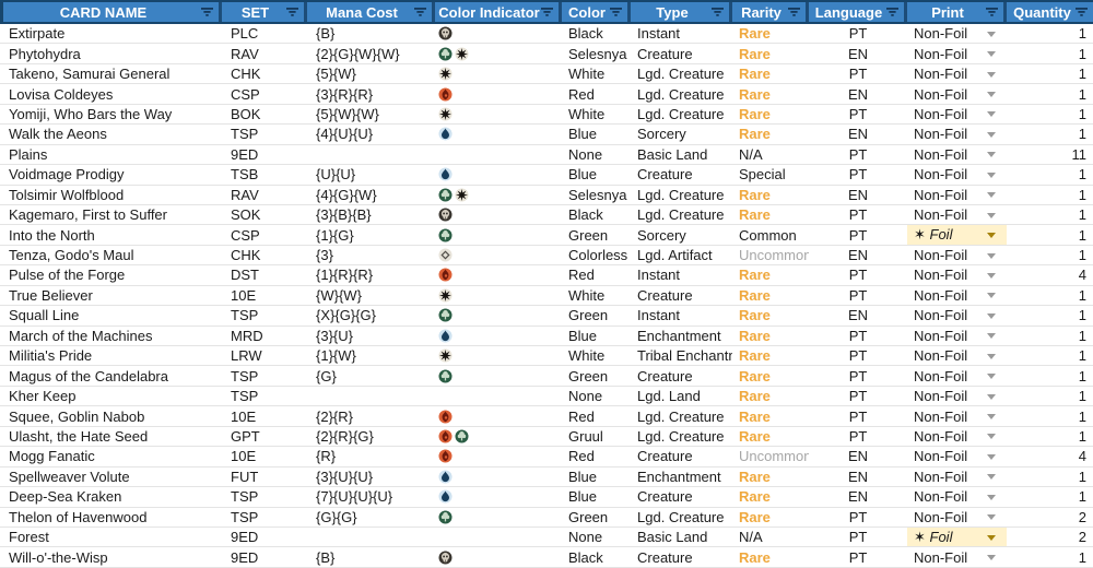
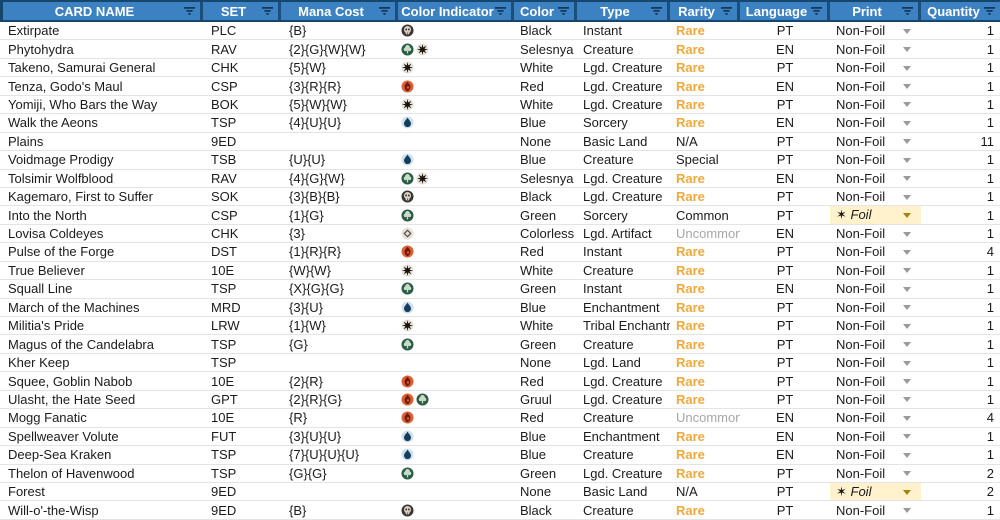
  CARD NAME
  SET
  Mana Cost
  Color Indicator
  Color
  Type
  Rarity
  Language
  Print
  Quantity
  Extirpate
  PLC
  {B}
  Black
  Instant
  Rare
  PT
  Non-Foil
  1
  Phytohydra
  RAV
  {2}{G}{W}{W}
  Selesnya
  Creature
  Rare
  EN
  Non-Foil
  1
  Takeno, Samurai General
  CHK
  {5}{W}
  White
  Lgd. Creature
  Rare
  PT
  Non-Foil
  1
- Lovisa Coldeyes
+ Tenza, Godo's Maul
  CSP
  {3}{R}{R}
  Red
  Lgd. Creature
  Rare
  EN
  Non-Foil
  1
  Yomiji, Who Bars the Way
  BOK
  {5}{W}{W}
  White
  Lgd. Creature
  Rare
  PT
  Non-Foil
  1
  Walk the Aeons
  TSP
  {4}{U}{U}
  Blue
  Sorcery
  Rare
  EN
  Non-Foil
  1
  Plains
  9ED
  None
  Basic Land
  N/A
  PT
  Non-Foil
  11
  Voidmage Prodigy
  TSB
  {U}{U}
  Blue
  Creature
  Special
  PT
  Non-Foil
  1
  Tolsimir Wolfblood
  RAV
  {4}{G}{W}
  Selesnya
  Lgd. Creature
  Rare
  EN
  Non-Foil
  1
  Kagemaro, First to Suffer
  SOK
  {3}{B}{B}
  Black
  Lgd. Creature
  Rare
  PT
  Non-Foil
  1
  Into the North
  CSP
  {1}{G}
  Green
  Sorcery
  Common
  PT
  ✶ Foil
  1
- Tenza, Godo's Maul
+ Lovisa Coldeyes
  CHK
  {3}
  Colorless
  Lgd. Artifact
  Uncommon
  EN
  Non-Foil
  1
  Pulse of the Forge
  DST
  {1}{R}{R}
  Red
  Instant
  Rare
  PT
  Non-Foil
  4
  True Believer
  10E
  {W}{W}
  White
  Creature
  Rare
  PT
  Non-Foil
  1
  Squall Line
  TSP
  {X}{G}{G}
  Green
  Instant
  Rare
  EN
  Non-Foil
  1
  March of the Machines
  MRD
  {3}{U}
  Blue
  Enchantment
  Rare
  PT
  Non-Foil
  1
  Militia's Pride
  LRW
  {1}{W}
  White
  Tribal Enchant
  Rare
  PT
  Non-Foil
  1
  Magus of the Candelabra
  TSP
  {G}
  Green
  Creature
  Rare
  PT
  Non-Foil
  1
  Kher Keep
  TSP
  None
  Lgd. Land
  Rare
  PT
  Non-Foil
  1
  Squee, Goblin Nabob
  10E
  {2}{R}
  Red
  Lgd. Creature
  Rare
  PT
  Non-Foil
  1
  Ulasht, the Hate Seed
  GPT
  {2}{R}{G}
  Gruul
  Lgd. Creature
  Rare
  PT
  Non-Foil
  1
  Mogg Fanatic
  10E
  {R}
  Red
  Creature
  Uncommon
  EN
  Non-Foil
  4
  Spellweaver Volute
  FUT
  {3}{U}{U}
  Blue
  Enchantment
  Rare
  EN
  Non-Foil
  1
  Deep-Sea Kraken
  TSP
  {7}{U}{U}{U}
  Blue
  Creature
  Rare
  EN
  Non-Foil
  1
  Thelon of Havenwood
  TSP
  {G}{G}
  Green
  Lgd. Creature
  Rare
  PT
  Non-Foil
  2
  Forest
  9ED
  None
  Basic Land
  N/A
  PT
  ✶ Foil
  2
  Will-o'-the-Wisp
  9ED
  {B}
  Black
  Creature
  Rare
  PT
  Non-Foil
  1
